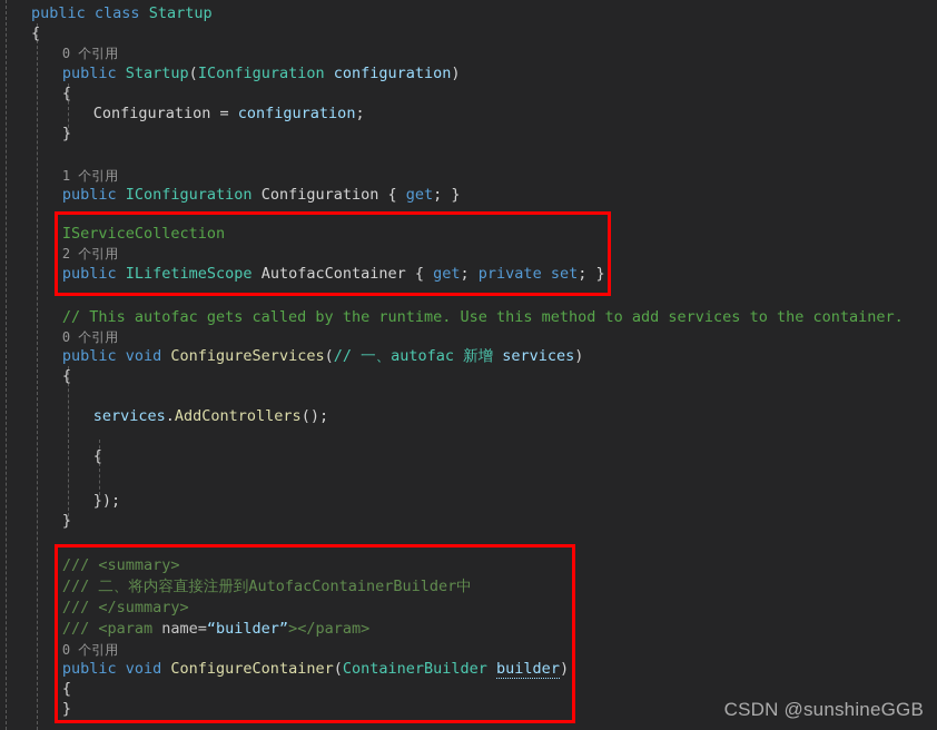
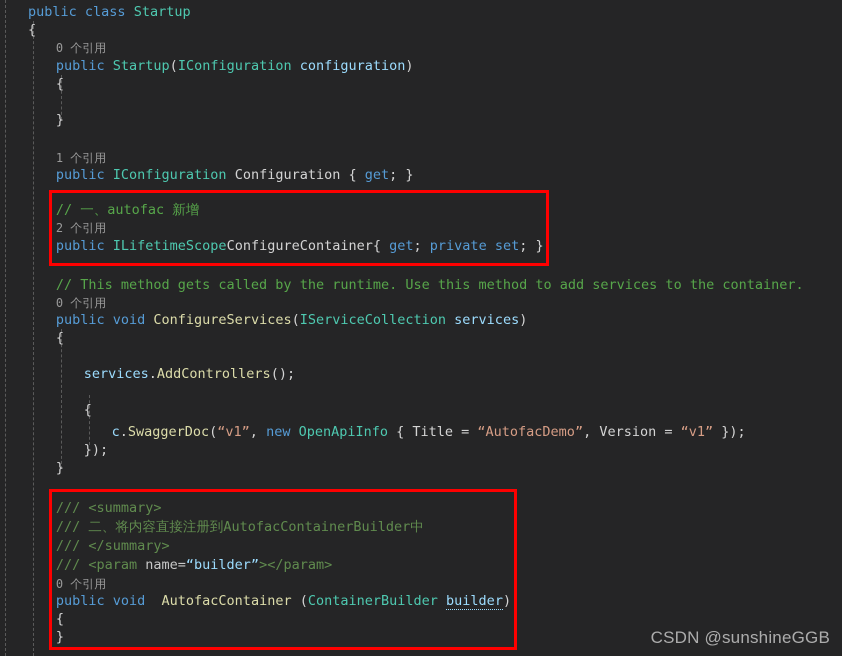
  public class Startup
  {
  0 个引用
  public Startup(IConfiguration configuration)
  {
- Configuration = configuration;
  }
  1 个引用
  public IConfiguration Configuration { get; }
- IServiceCollection
+ // 一、autofac 新增
  2 个引用
- public ILifetimeScope AutofacContainer { get; private set; }
+ public ILifetimeScopeConfigureContainer{ get; private set; }
- // This autofac gets called by the runtime. Use this method to add services to the container.
+ // This method gets called by the runtime. Use this method to add services to the container.
  0 个引用
- public void ConfigureServices(// 一、autofac 新增 services)
+ public void ConfigureServices(IServiceCollection services)
  {
  services.AddControllers();
  {
+ c.SwaggerDoc(“v1”, new OpenApiInfo { Title = “AutofacDemo”, Version = “v1” });
  });
  }
  /// <summary>
  /// 二、将内容直接注册到AutofacContainerBuilder中
  /// </summary>
  /// <param name=“builder”></param>
  0 个引用
- public void ConfigureContainer(ContainerBuilder builder)
+ public void AutofacContainer (ContainerBuilder builder)
  {
  }
  CSDN @sunshineGGB
